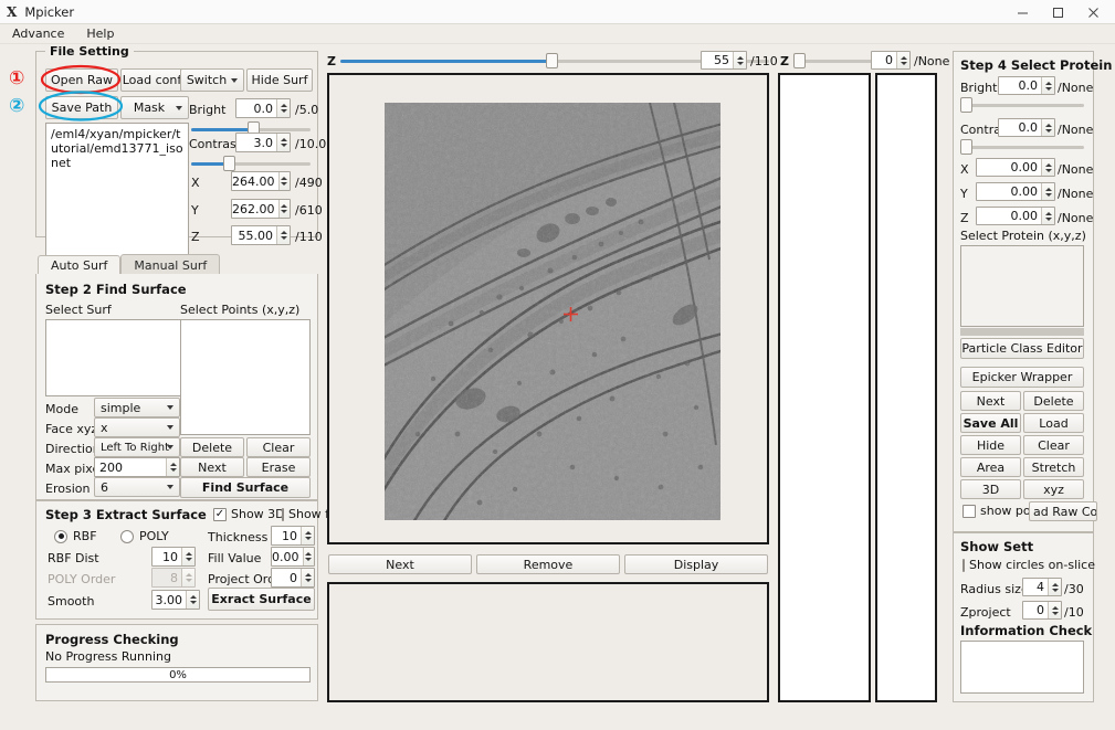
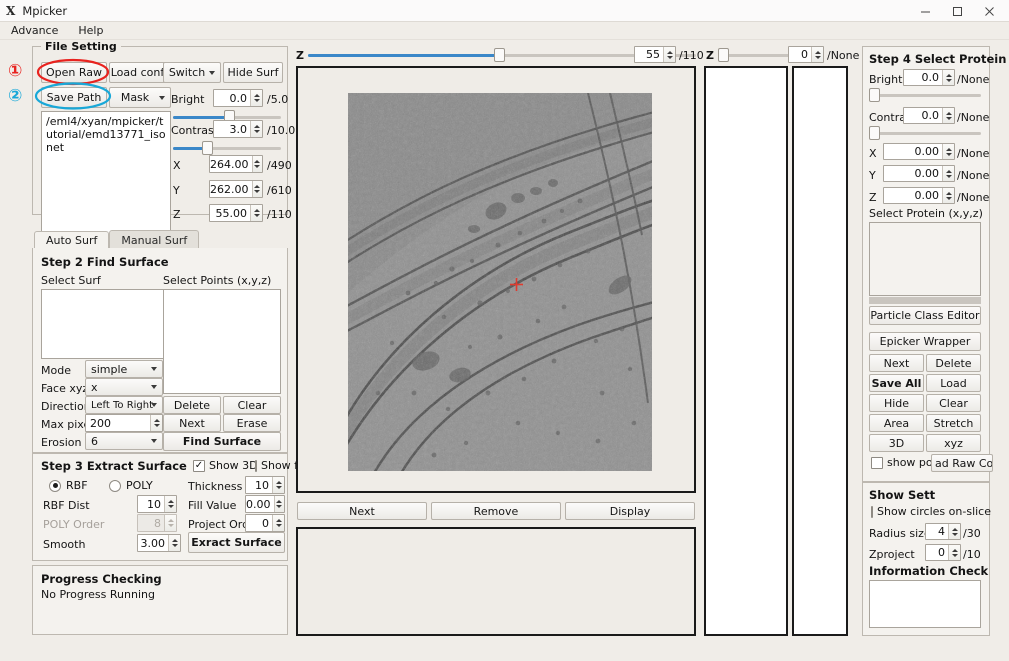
  X
  Mpicker
  Advance
  Help
  File Setting
  Open Raw
  Load con
  Switch
  Hide Surf
  Save Path
  Mask
  /eml4/xyan/mpicker/tutorial/emd13771_isonet
  Bright
  0.0
  /5.0
  Contras
  3.0
  /10.0
  X
  264.00
  /490
  Y
  262.00
  /610
  Z
  55.00
  /110
  Auto Surf
  Manual Surf
  Step 2 Find Surface
  Select Surf
  Select Points (x,y,z)
  Mode
  simple
  Face xy
  x
  Directio
  Left To Right
  Max pix
  200
  Erosion
  6
  Delete
  Clear
  Next
  Erase
  Find Surface
  Step 3 Extract Surface
  Show 3D
  RBF
  POLY
  Thickness
  10
  RBF Dist
  10
  Fill Value
  0.00
  POLY Order
  8
  Project Or
  0
  Smooth
  3.00
  Exract Surface
  Progress Checking
  No Progress Running
- 0%
  Z
  55
  /110
  Z
  0
  /None
  Next
  Remove
  Display
  Step 4 Select Protein
  Bright
  0.0
  /None
  Contr
  0.0
  /None
  X
  0.00
  /None
  Y
  0.00
  /None
  Z
  0.00
  /None
  Select Protein (x,y,z)
  Particle Class Editor
  Epicker Wrapper
  Next
  Delete
  Save All
  Load
  Hide
  Clear
  Area
  Stretch
  3D
  xyz
  ad Raw Co
  Show Sett
  Show circles on-slice
  Radius siz
  4
  /30
  Zproject
  0
  /10
  Information Check
  ①
  ②
